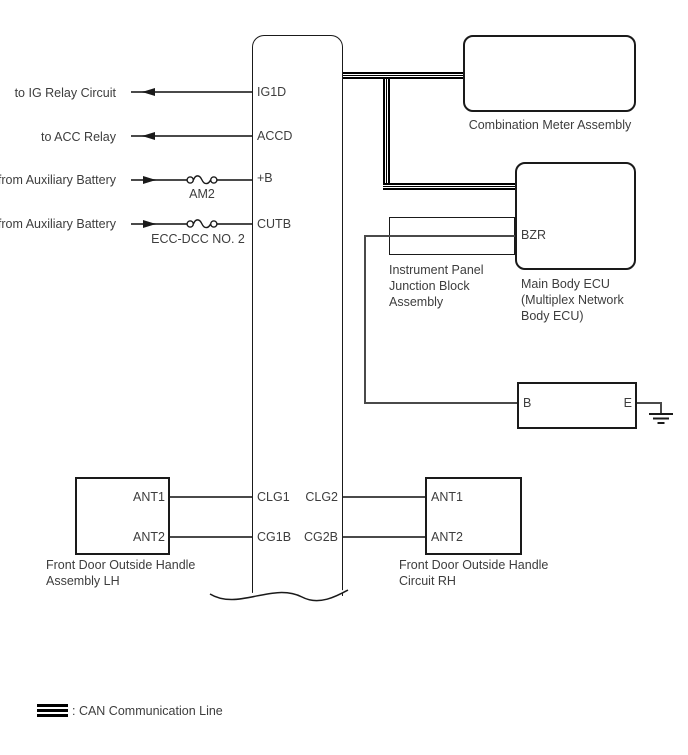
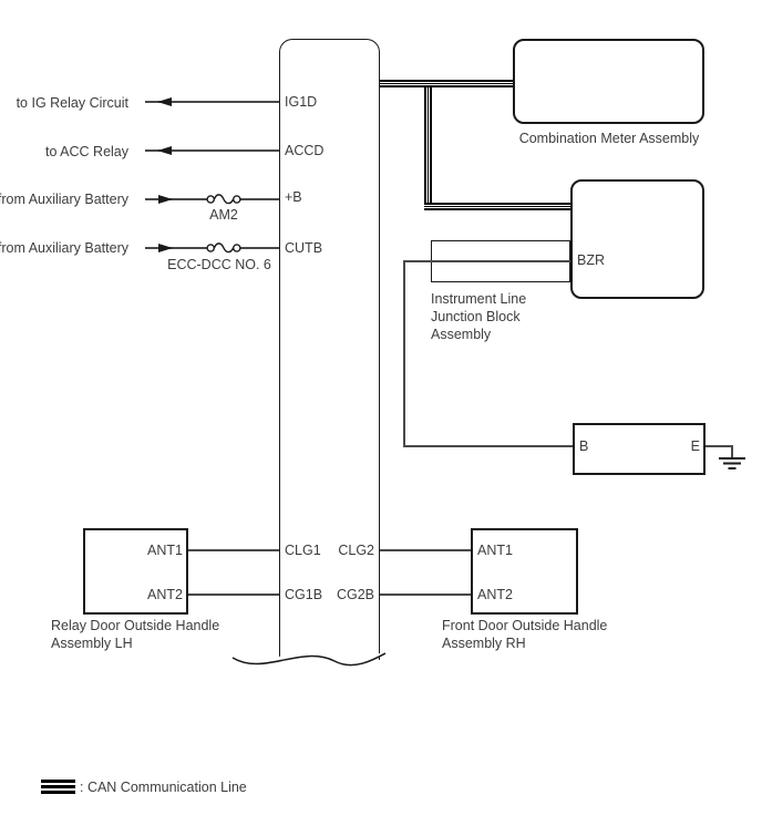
  IG1D
  ACCD
  +B
  CUTB
  CLG1
  CG1B
  CLG2
  CG2B
  to IG Relay Circuit
  to ACC Relay
  rom Auxiliary Battery
  rom Auxiliary Battery
  AM2
- ECC-DCC NO. 2
+ ECC-DCC NO. 6
  Combination Meter Assembly
  BZR
- Main Body ECU (Multiplex Network Body ECU)
- Instrument Panel Junction Block Assembly
+ Instrument Line Junction Block Assembly
  B
  E
  ANT1
  ANT2
- Front Door Outside Handle Assembly LH
+ Relay Door Outside Handle Assembly LH
  ANT1
  ANT2
- Front Door Outside Handle Circuit RH
+ Front Door Outside Handle Assembly RH
  : CAN Communication Line
